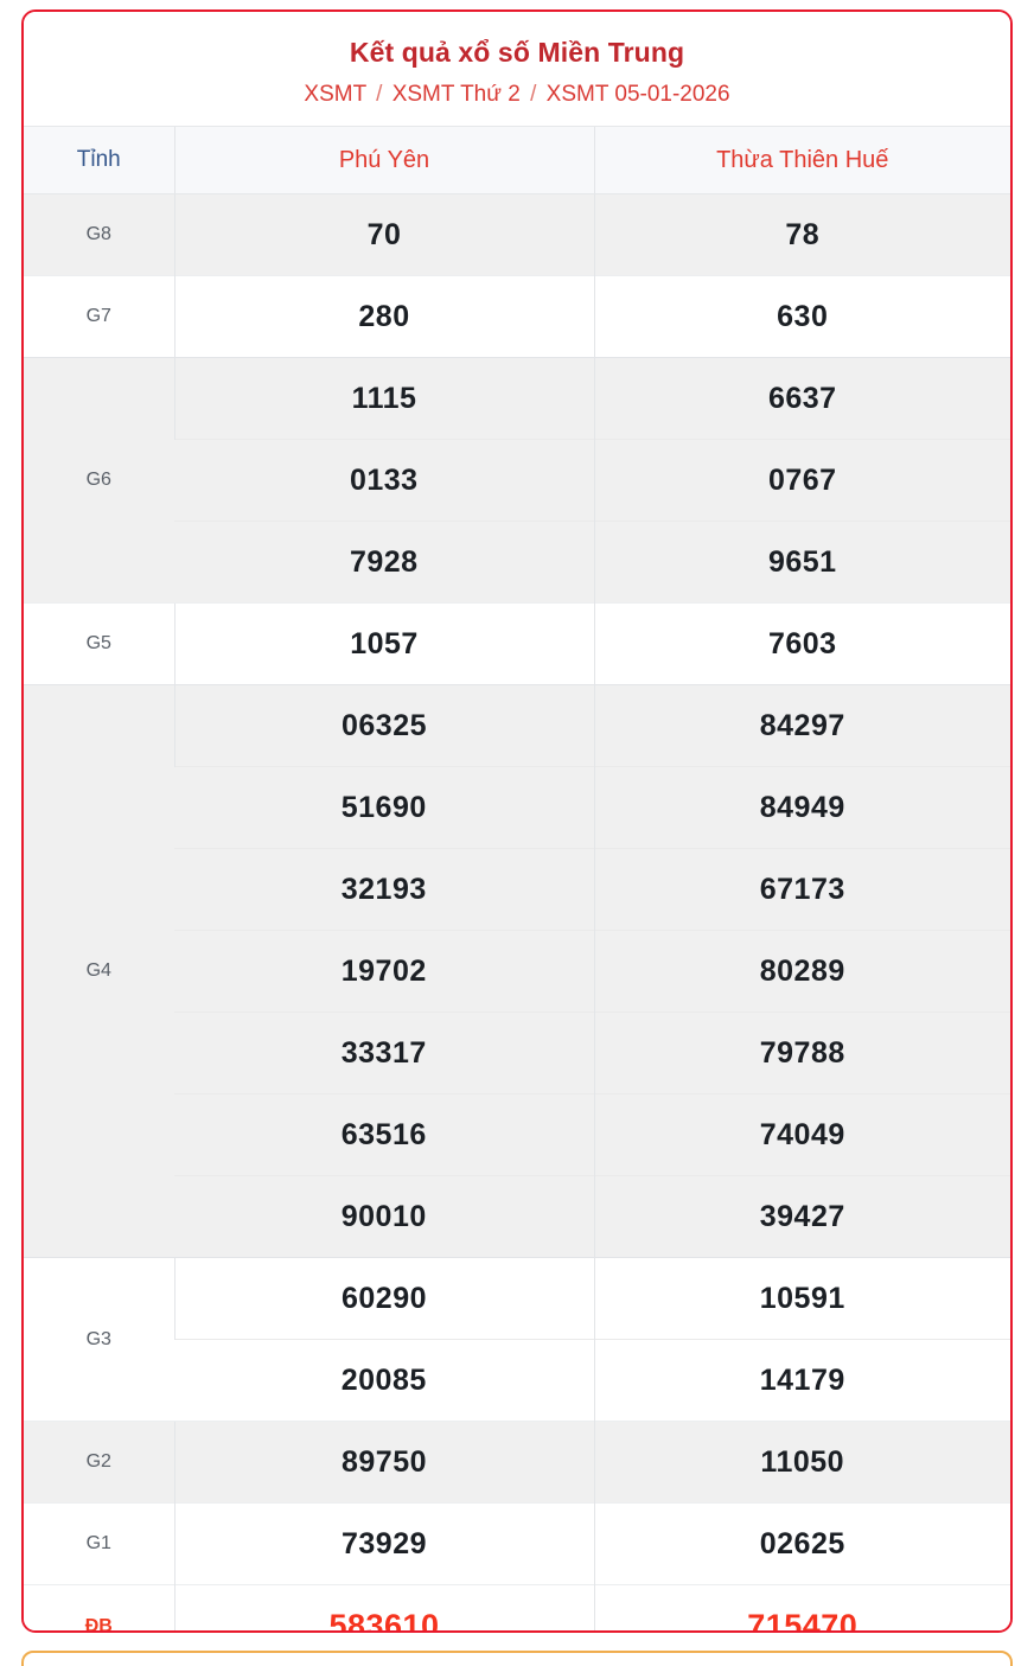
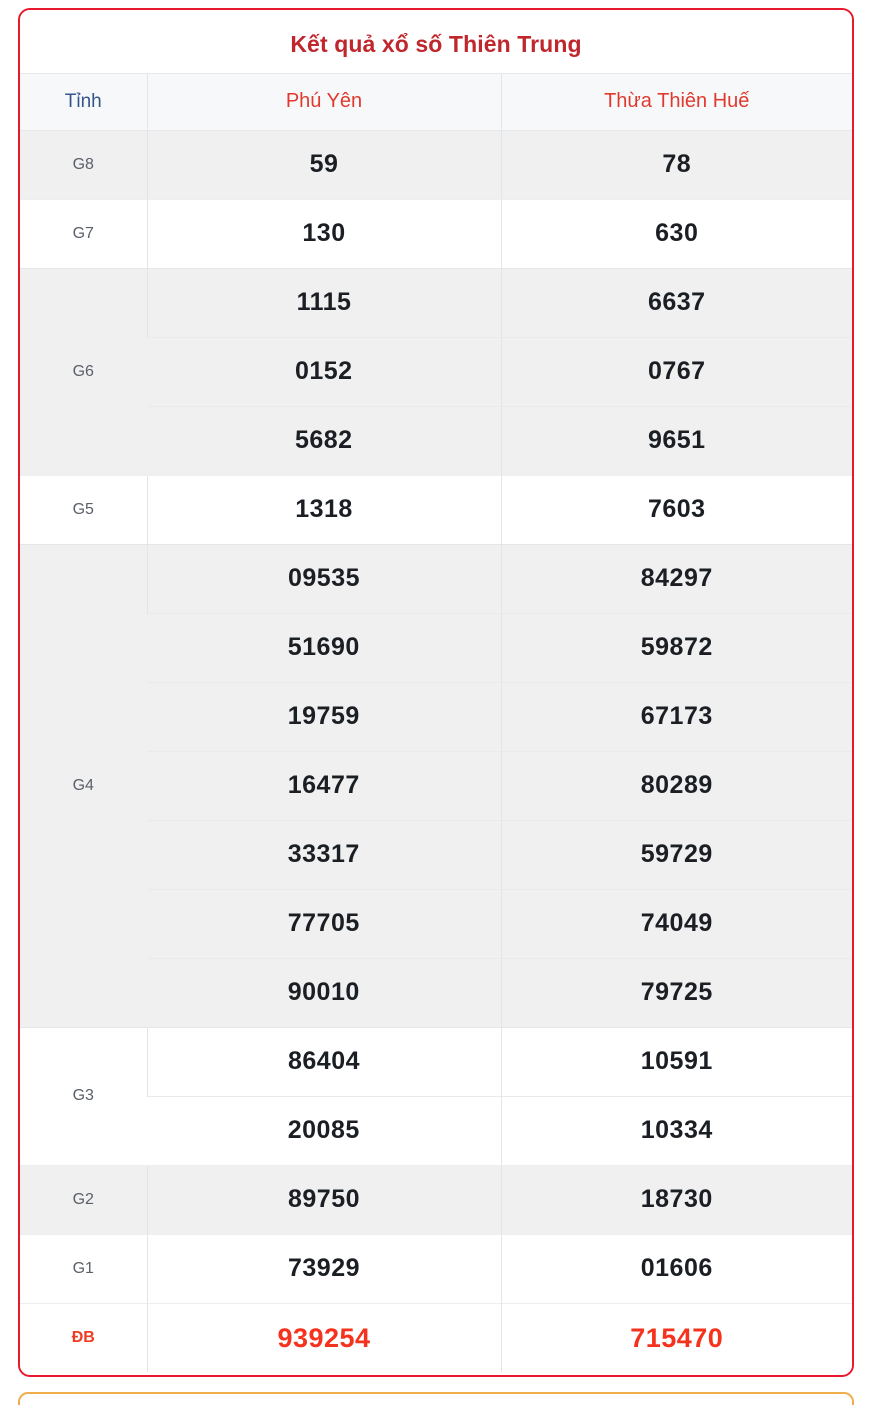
- Kết quả xổ số Miền Trung
+ Kết quả xổ số Thiên Trung
- XSMT / XSMT Thứ 2 / XSMT 05-01-2026
  Tỉnh	Phú Yên	Thừa Thiên Huế
- G8	70	78
+ G8	59	78
- G7	280	630
+ G7	130	630
  G6	1115	6637
- 0133	0767
+ 0152	0767
- 7928	9651
+ 5682	9651
- G5	1057	7603
+ G5	1318	7603
- G4	06325	84297
+ G4	09535	84297
- 51690	84949
+ 51690	59872
- 32193	67173
+ 19759	67173
- 19702	80289
+ 16477	80289
- 33317	79788
+ 33317	59729
- 63516	74049
+ 77705	74049
- 90010	39427
+ 90010	79725
- G3	60290	10591
+ G3	86404	10591
- 20085	14179
+ 20085	10334
- G2	89750	11050
+ G2	89750	18730
- G1	73929	02625
+ G1	73929	01606
- ĐB	583610	715470
+ ĐB	939254	715470
